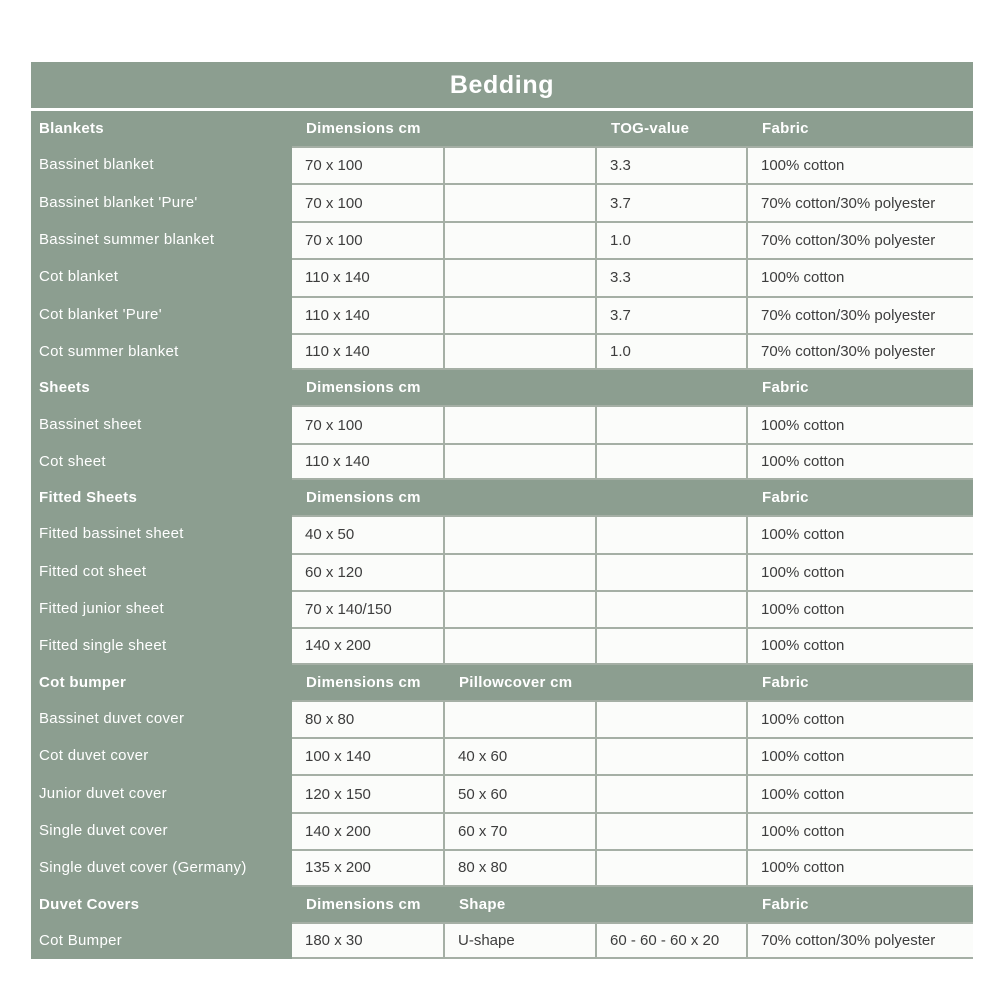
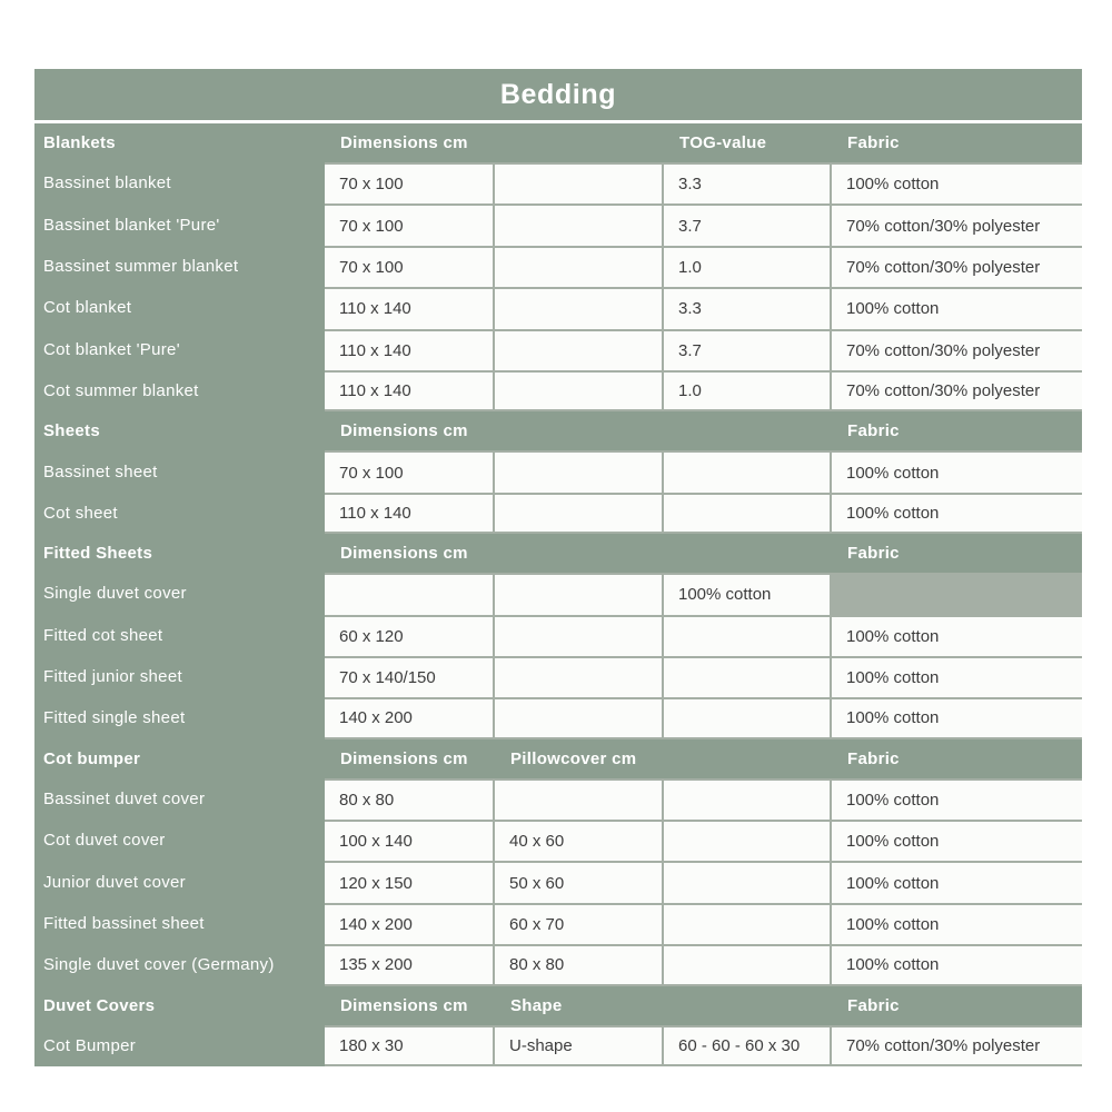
  Bedding
  Blankets
  Dimensions cm
  TOG-value
  Fabric
  Bassinet blanket
  70 x 100
  3.3
  100% cotton
  Bassinet blanket 'Pure'
  70 x 100
  3.7
  70% cotton/30% polyester
  Bassinet summer blanket
  70 x 100
  1.0
  70% cotton/30% polyester
  Cot blanket
  110 x 140
  3.3
  100% cotton
  Cot blanket 'Pure'
  110 x 140
  3.7
  70% cotton/30% polyester
  Cot summer blanket
  110 x 140
  1.0
  70% cotton/30% polyester
  Sheets
  Dimensions cm
  Fabric
  Bassinet sheet
  70 x 100
  100% cotton
  Cot sheet
  110 x 140
  100% cotton
  Fitted Sheets
  Dimensions cm
  Fabric
- Fitted bassinet sheet
+ Single duvet cover
- 40 x 50
  100% cotton
  Fitted cot sheet
  60 x 120
  100% cotton
  Fitted junior sheet
  70 x 140/150
  100% cotton
  Fitted single sheet
  140 x 200
  100% cotton
  Cot bumper
  Dimensions cm
  Pillowcover cm
  Fabric
  Bassinet duvet cover
  80 x 80
  100% cotton
  Cot duvet cover
  100 x 140
  40 x 60
  100% cotton
  Junior duvet cover
  120 x 150
  50 x 60
  100% cotton
- Single duvet cover
+ Fitted bassinet sheet
  140 x 200
  60 x 70
  100% cotton
  Single duvet cover (Germany)
  135 x 200
  80 x 80
  100% cotton
  Duvet Covers
  Dimensions cm
  Shape
  Fabric
  Cot Bumper
  180 x 30
  U-shape
- 60 - 60 - 60 x 20
+ 60 - 60 - 60 x 30
  70% cotton/30% polyester
